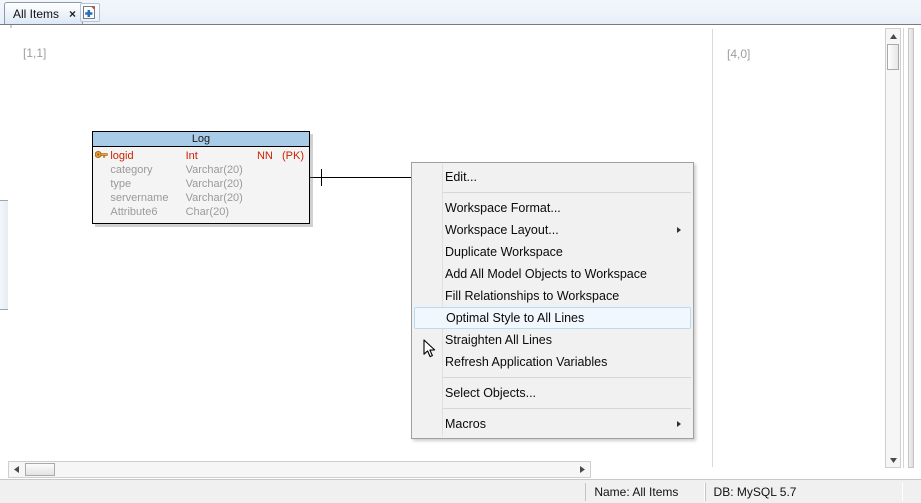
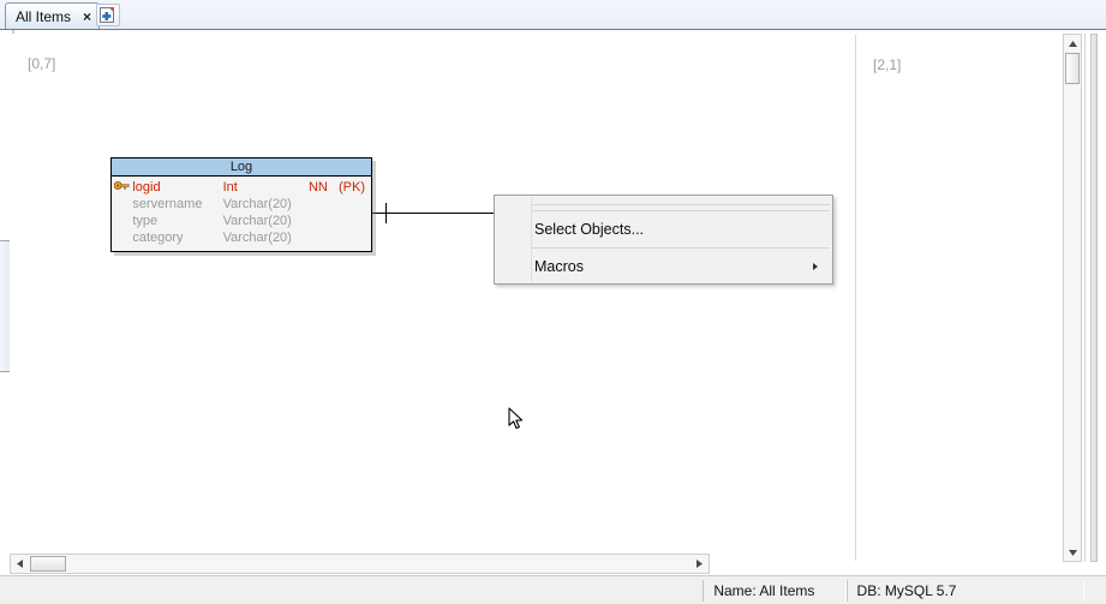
  All Items
  ×
- [1,1]
+ [0,7]
- [4,0]
+ [2,1]
  Log
  logid
  Int
  NN
  (PK)
- category
+ servername
  Varchar(20)
  type
  Varchar(20)
- servername
+ category
  Varchar(20)
- Attribute6
- Char(20)
- Edit...
- Workspace Format...
- Workspace Layout...
- Duplicate Workspace
- Add All Model Objects to Workspace
- Fill Relationships to Workspace
- Optimal Style to All Lines
- Straighten All Lines
- Refresh Application Variables
  Select Objects...
  Macros
  Name: All Items
  DB: MySQL 5.7
